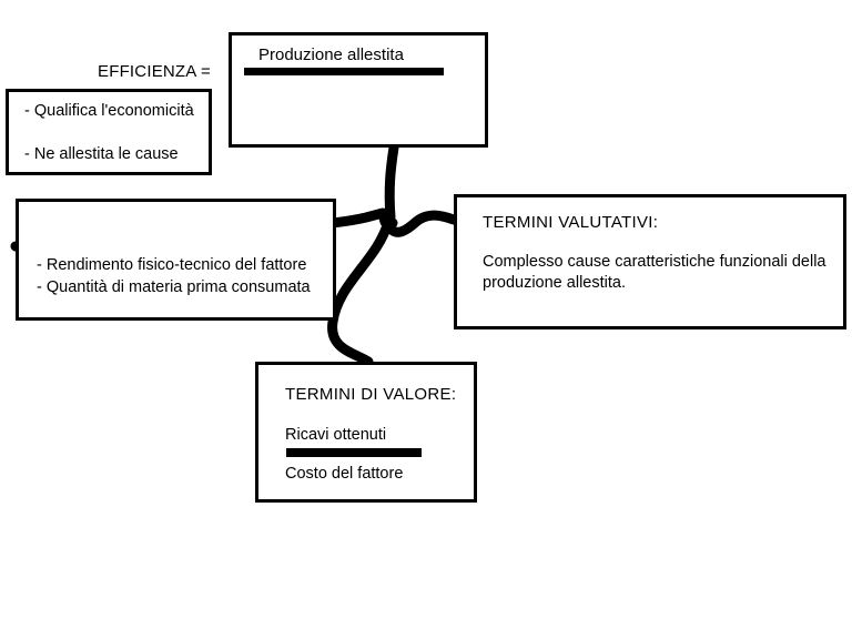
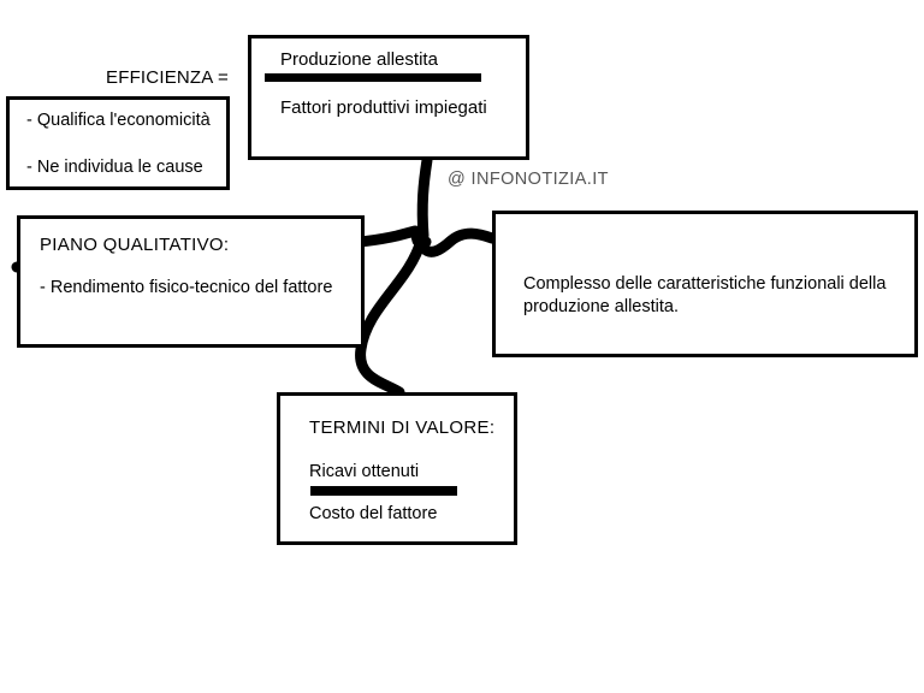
  EFFICIENZA =
  - Qualifica l'economicità
- - Ne allestita le cause
+ - Ne individua le cause
  Produzione allestita
+ Fattori produttivi impiegati
+ @ INFONOTIZIA.IT
+ PIANO QUALITATIVO:
  - Rendimento fisico-tecnico del fattore
- - Quantità di materia prima consumata
- TERMINI VALUTATIVI:
- Complesso cause caratteristiche funzionali della
+ Complesso delle caratteristiche funzionali della
  produzione allestita.
  TERMINI DI VALORE:
  Ricavi ottenuti
  Costo del fattore
